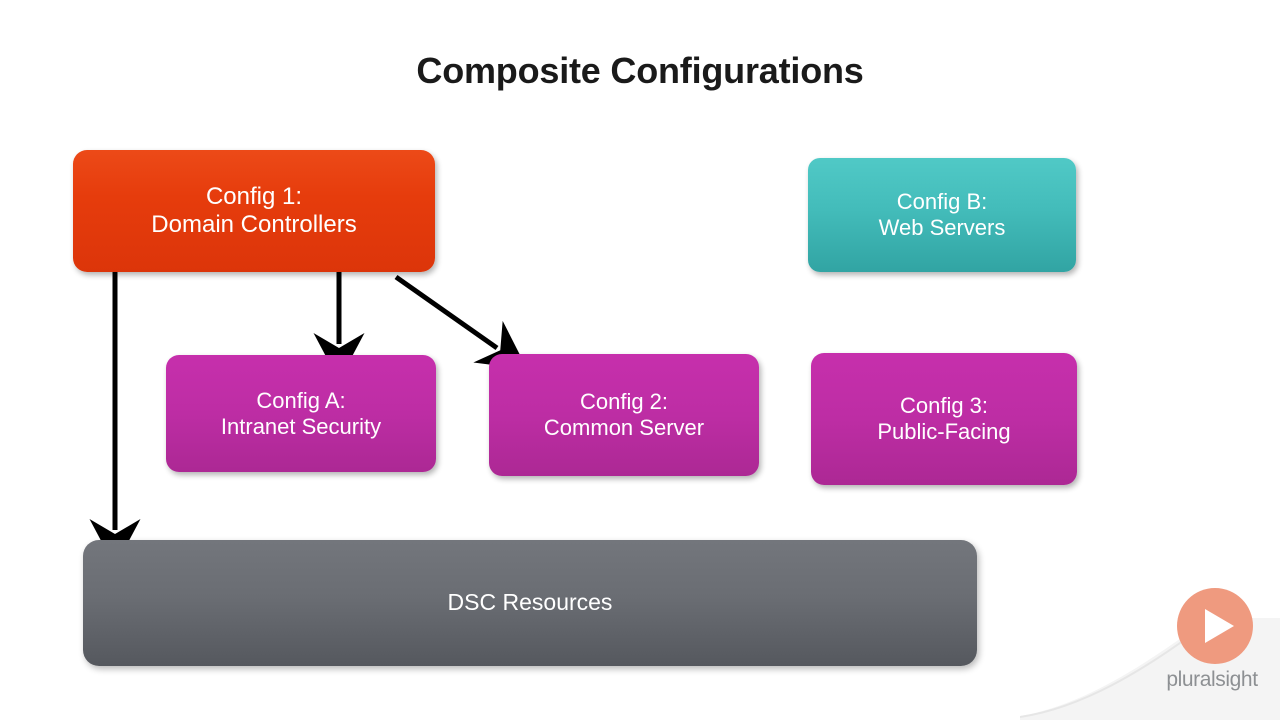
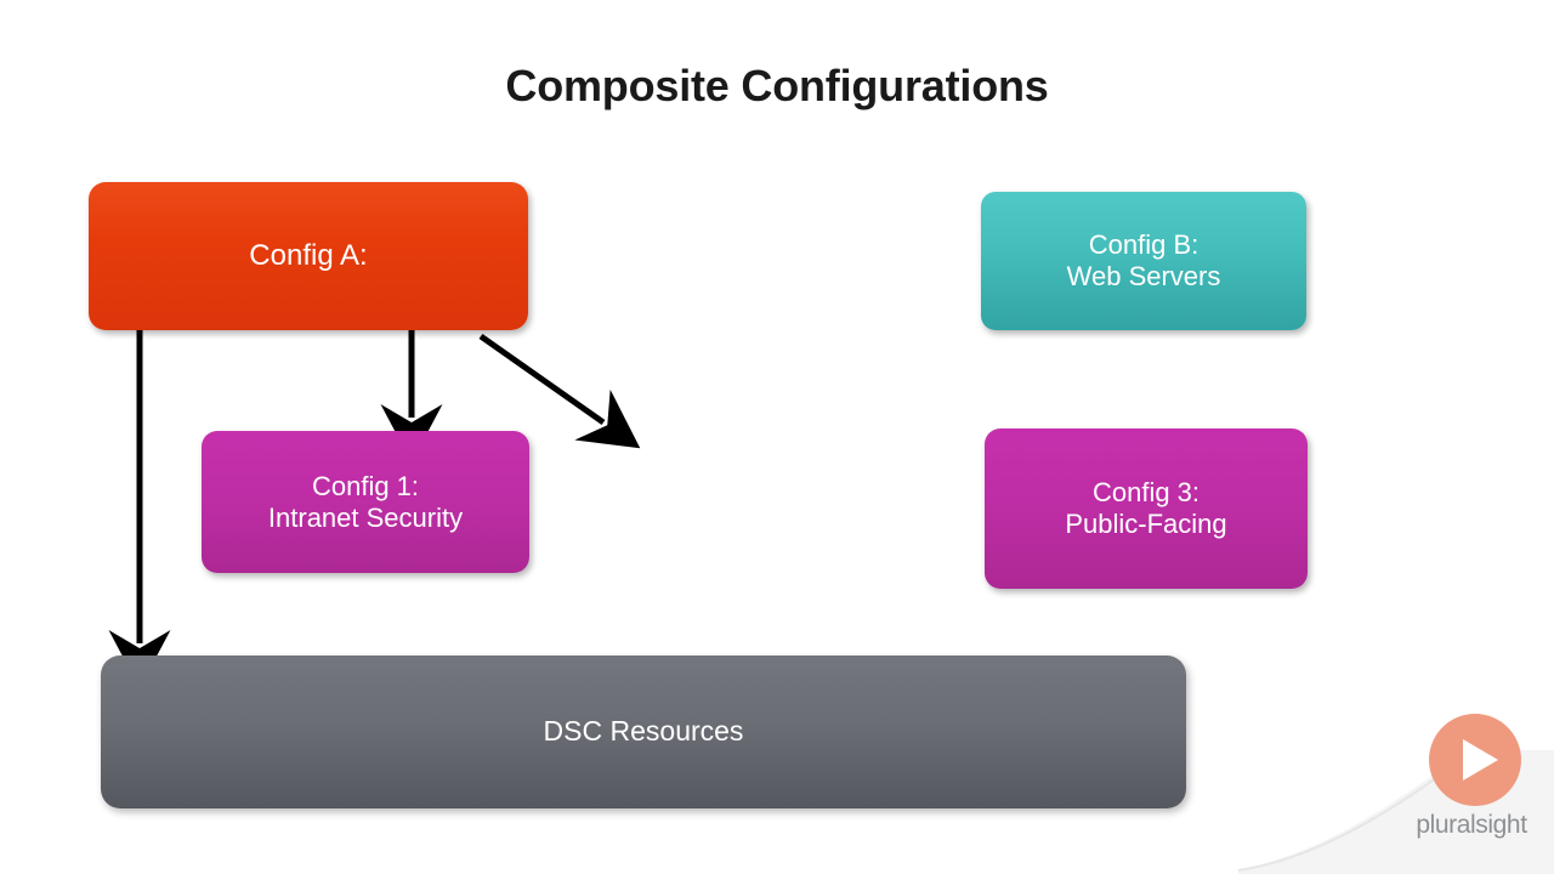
  Composite Configurations
- Config 1:
+ Config A:
- Domain Controllers
  Config B:
  Web Servers
- Config A:
+ Config 1:
  Intranet Security
- Config 2:
- Common Server
  Config 3:
  Public-Facing
  DSC Resources
  pluralsight
